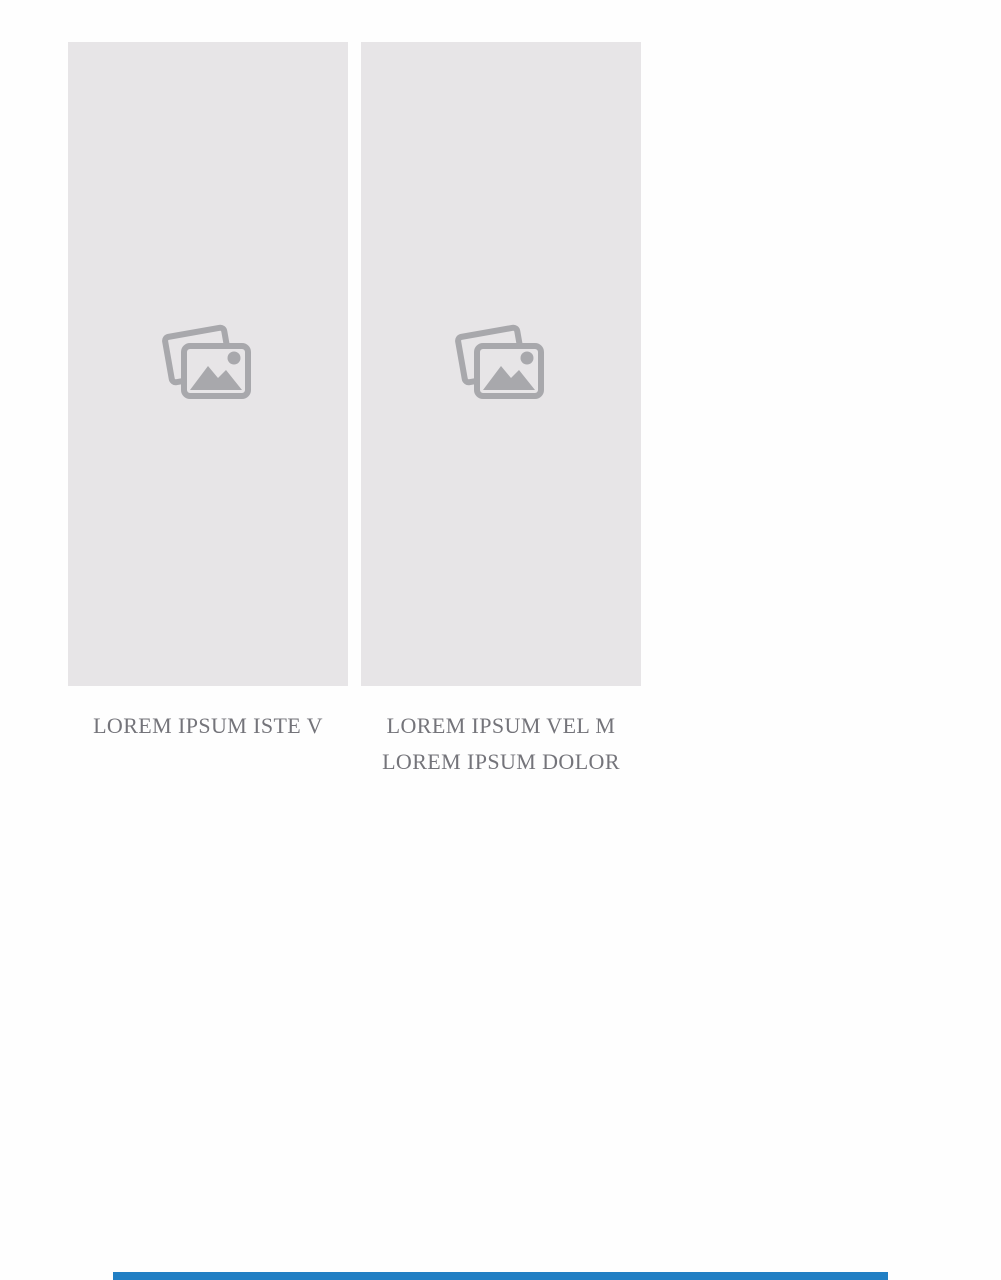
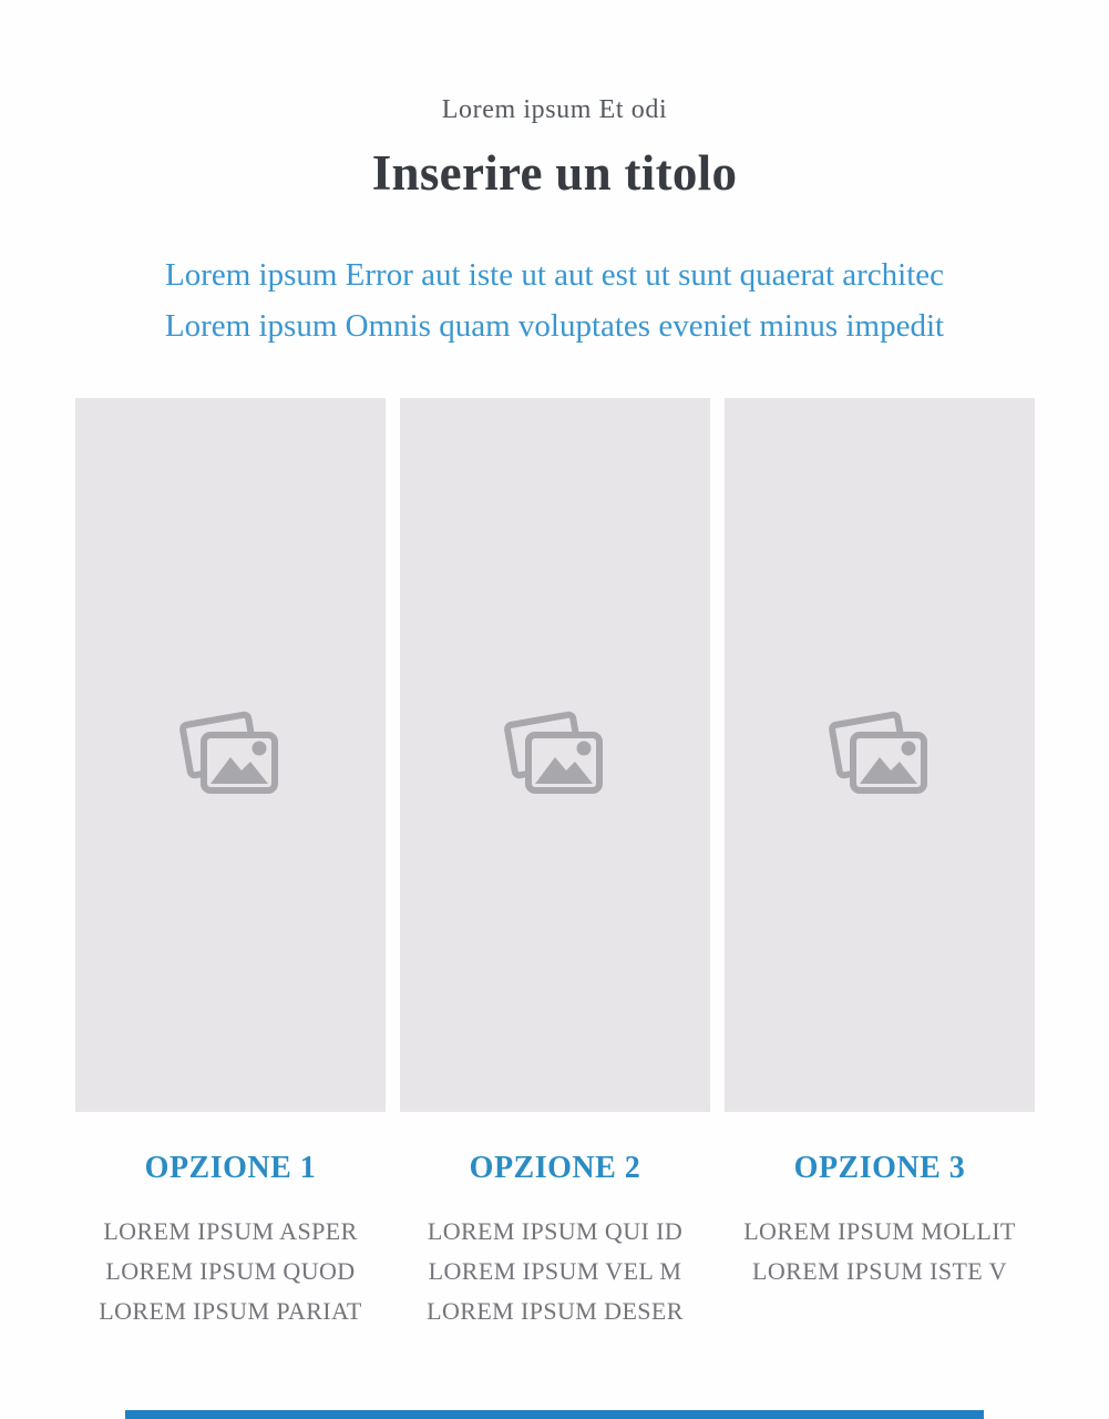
+ Lorem ipsum Et odi
+ Inserire un titolo
+ Lorem ipsum Error aut iste ut aut est ut sunt quaerat architec
+ Lorem ipsum Omnis quam voluptates eveniet minus impedit
+ OPZIONE 1
+ LOREM IPSUM ASPER
+ LOREM IPSUM QUOD
+ LOREM IPSUM PARIAT
+ OPZIONE 2
+ LOREM IPSUM QUI ID
- LOREM IPSUM ISTE V
+ LOREM IPSUM VEL M
+ LOREM IPSUM DESER
+ OPZIONE 3
+ LOREM IPSUM MOLLIT
- LOREM IPSUM VEL M
+ LOREM IPSUM ISTE V
- LOREM IPSUM DOLOR
